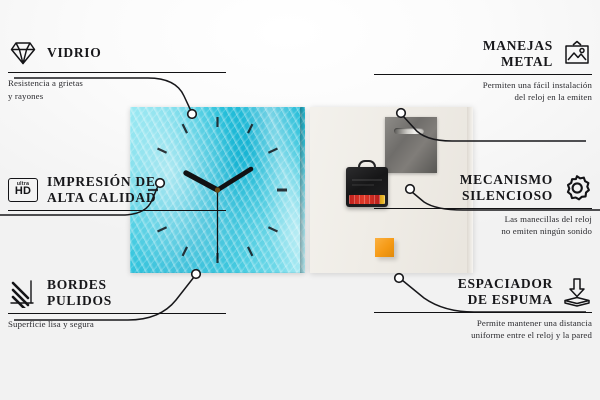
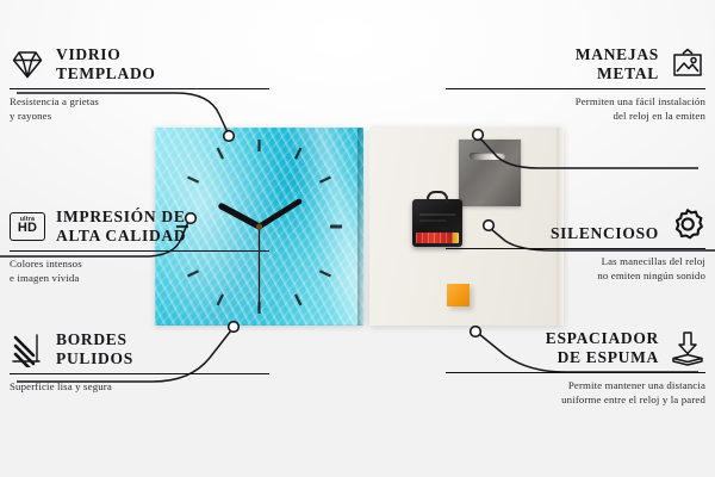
  VIDRIO
+ TEMPLADO
  Resistencia a grietas
  y rayones
  HD
  IMPRESIÓN DE
  ALTA CALIDAD
+ Colores intensos
+ e imagen vívida
  BORDES
  PULIDOS
  Superficie lisa y segura
  MANEJAS
  METAL
  Permiten una fácil instalación
  del reloj en la emiten
- MECANISMO
  SILENCIOSO
  Las manecillas del reloj
  no emiten ningún sonido
  ESPACIADOR
  DE ESPUMA
  Permite mantener una distancia
  uniforme entre el reloj y la pared
